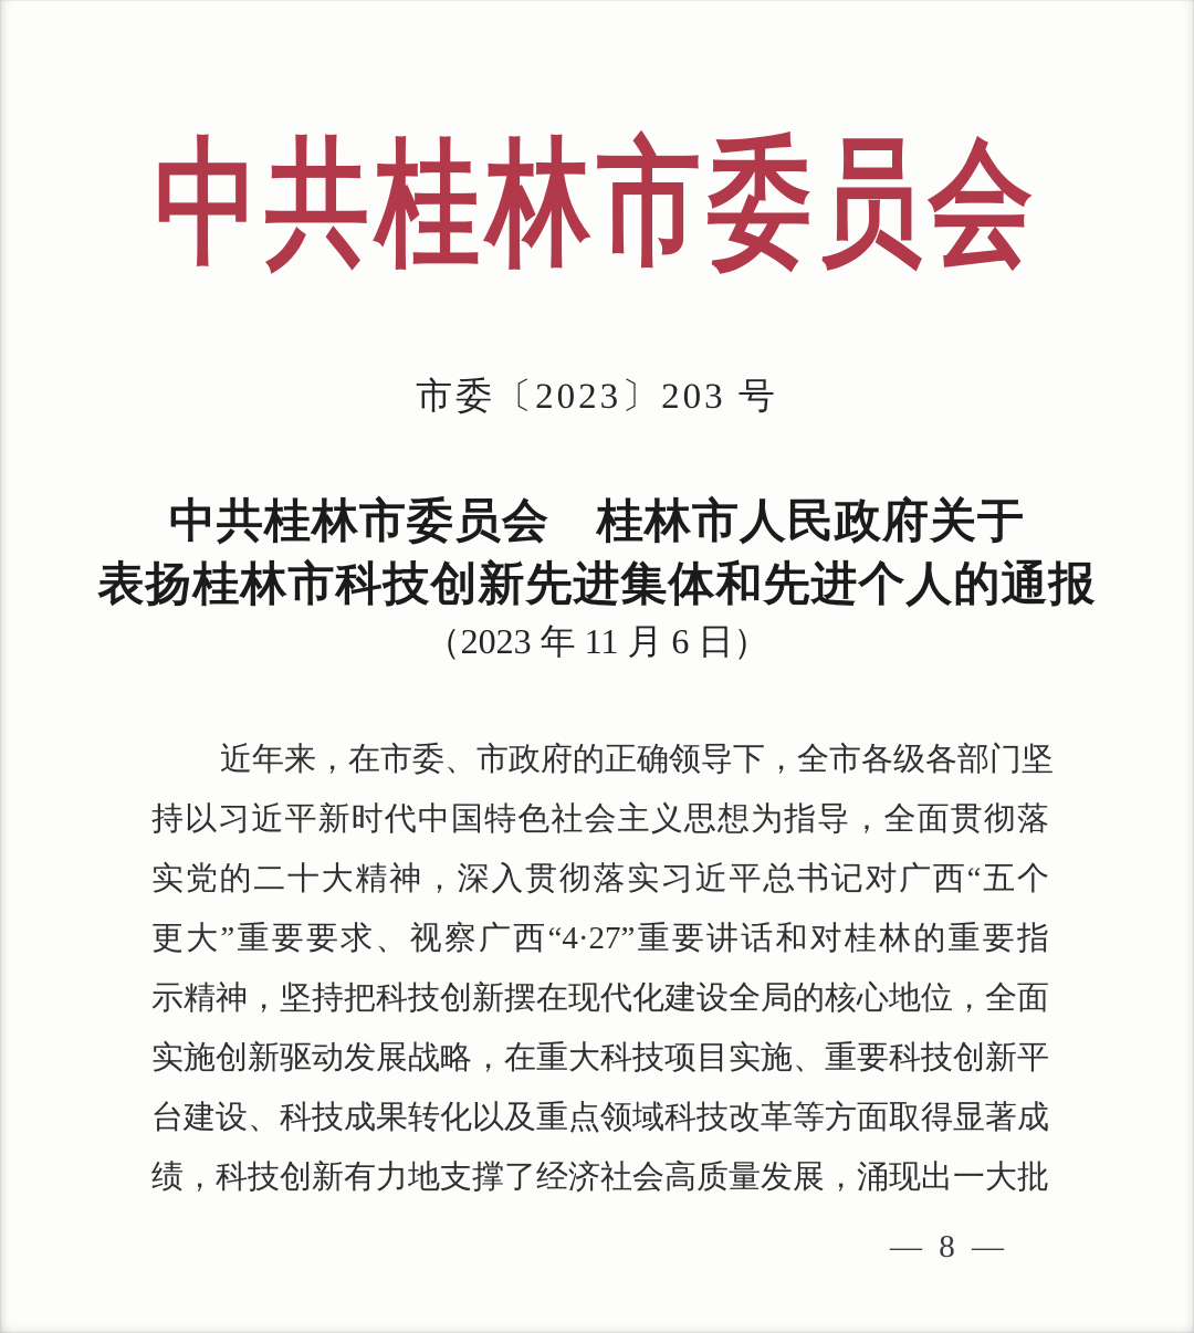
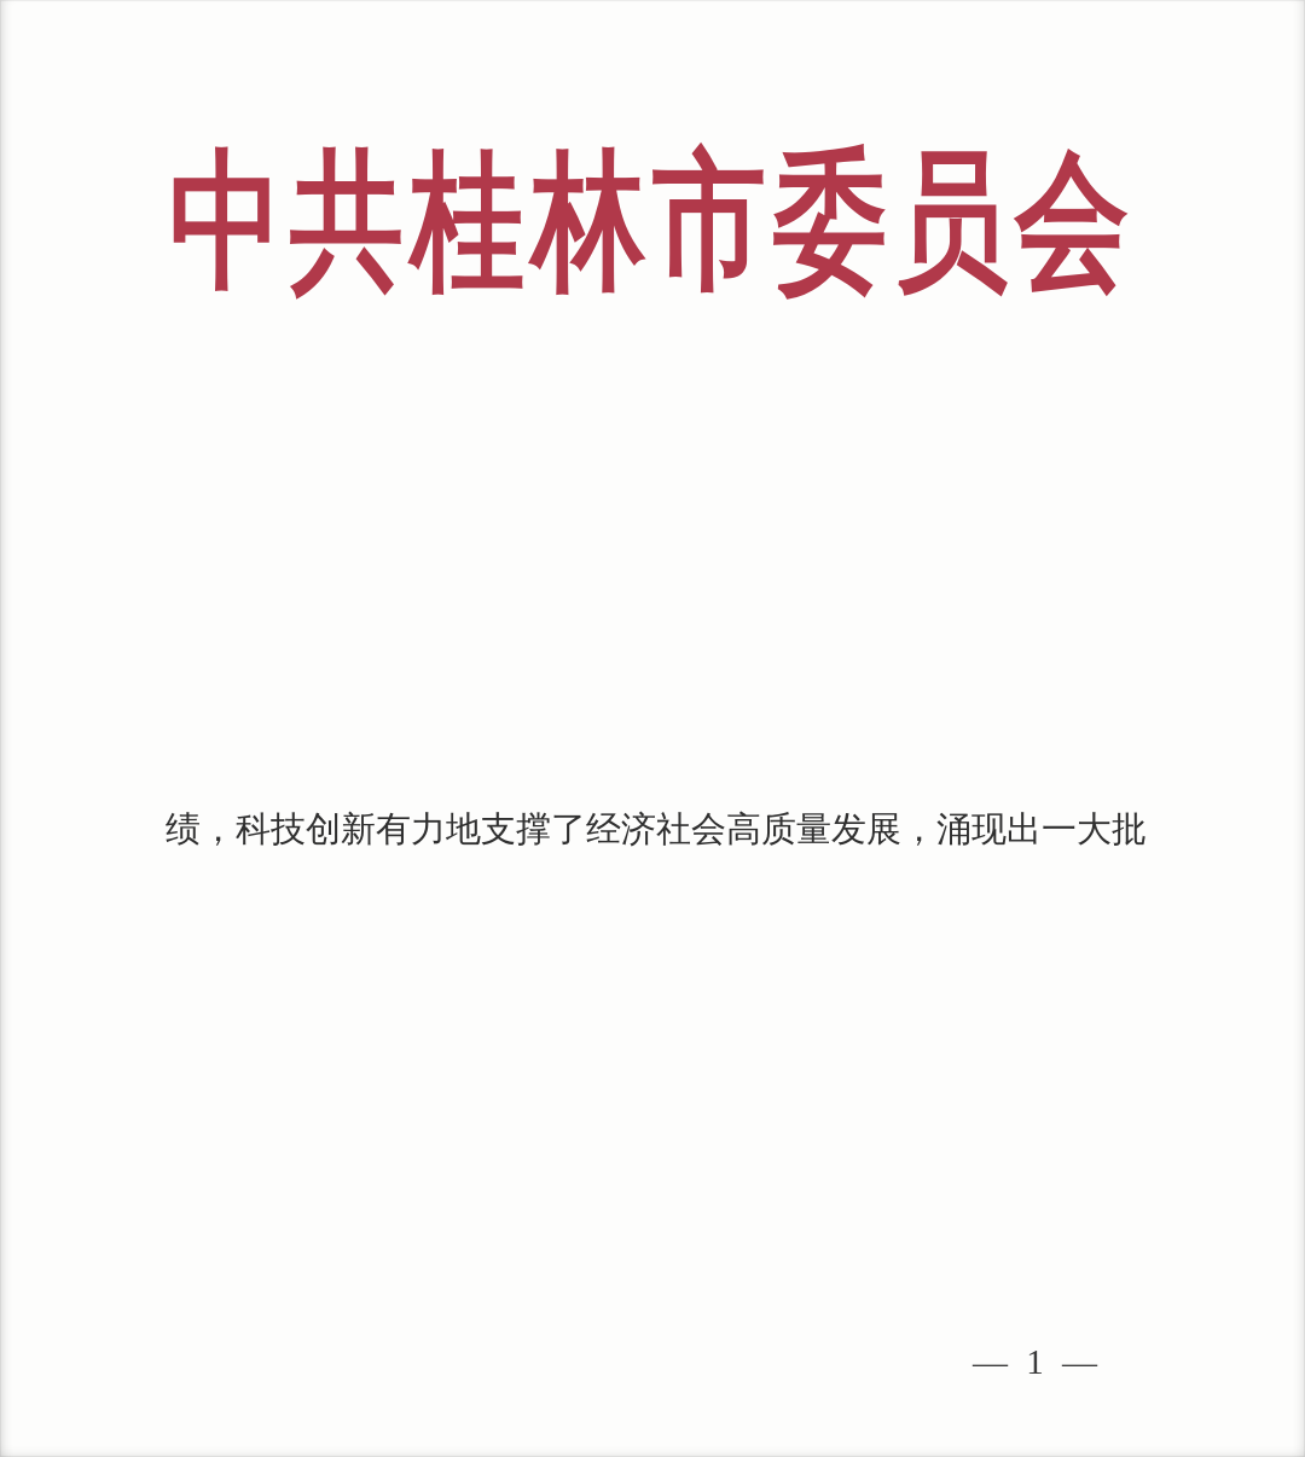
  中共桂林市委员会
- 市委〔2023〕203 号
- 中共桂林市委员会 桂林市人民政府关于
- 表扬桂林市科技创新先进集体和先进个人的通报
- （2023 年 11 月 6 日）
- 近年来，在市委、市政府的正确领导下，全市各级各部门坚
- 持以习近平新时代中国特色社会主义思想为指导，全面贯彻落
- 实党的二十大精神，深入贯彻落实习近平总书记对广西“五个
- 更大”重要要求、视察广西“4·27”重要讲话和对桂林的重要指
- 示精神，坚持把科技创新摆在现代化建设全局的核心地位，全面
- 实施创新驱动发展战略，在重大科技项目实施、重要科技创新平
- 台建设、科技成果转化以及重点领域科技改革等方面取得显著成
  绩，科技创新有力地支撑了经济社会高质量发展，涌现出一大批
- — 8 —
+ — 1 —
